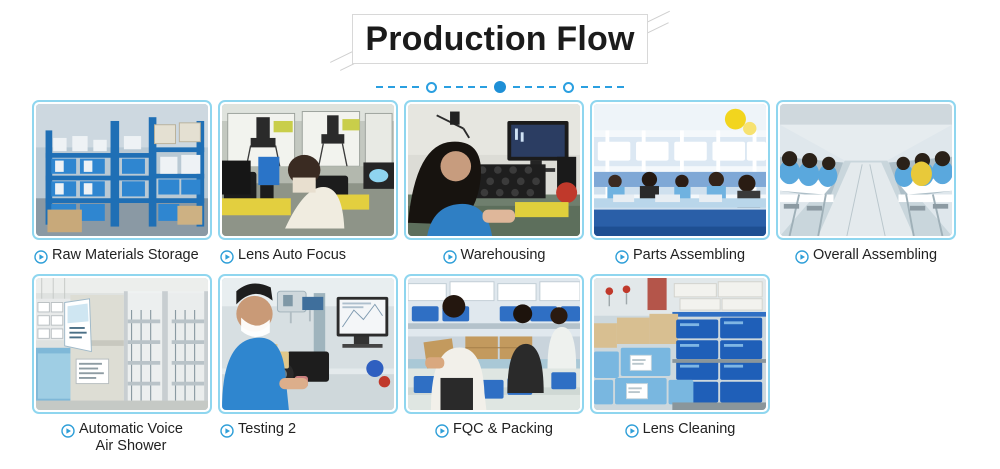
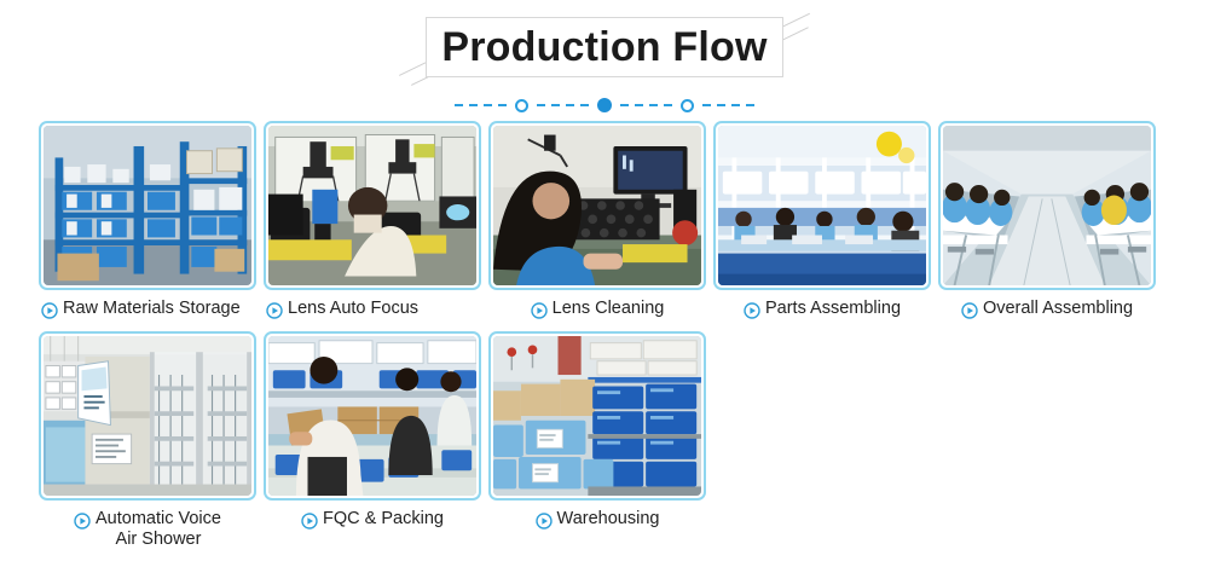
  Production Flow
  Raw Materials Storage
  Lens Auto Focus
- Warehousing
+ Lens Cleaning
  Parts Assembling
  Overall Assembling
  Automatic Voice
  Air Shower
- Testing 2
  FQC & Packing
- Lens Cleaning
+ Warehousing
